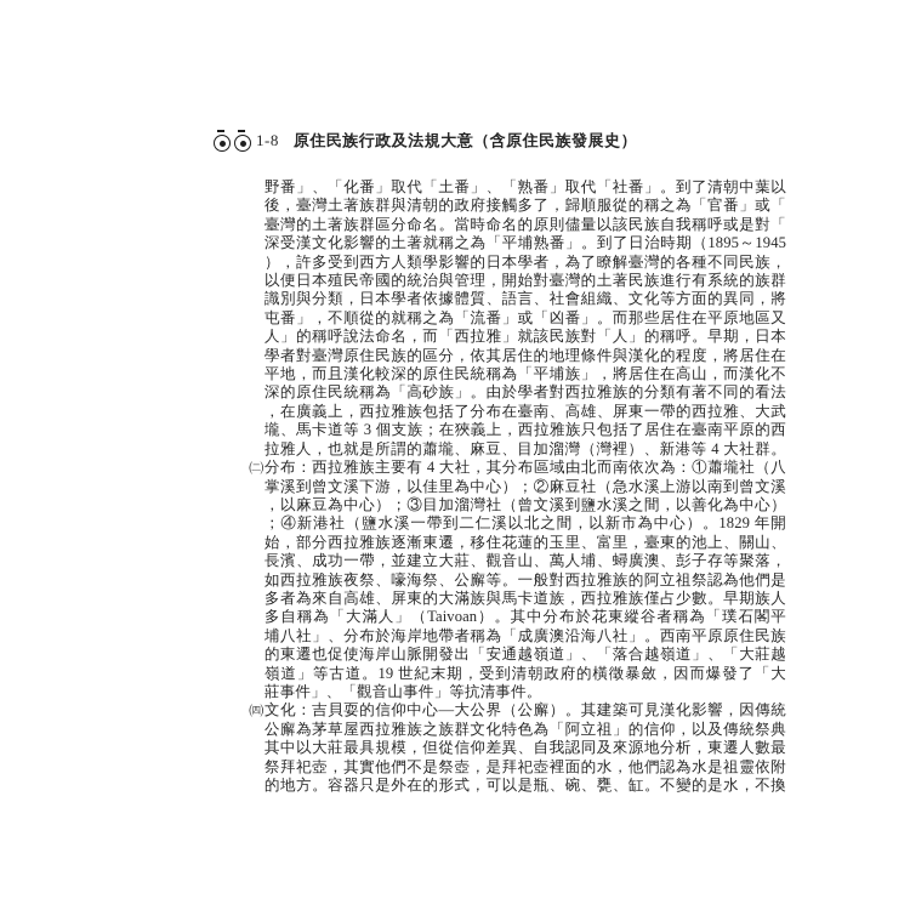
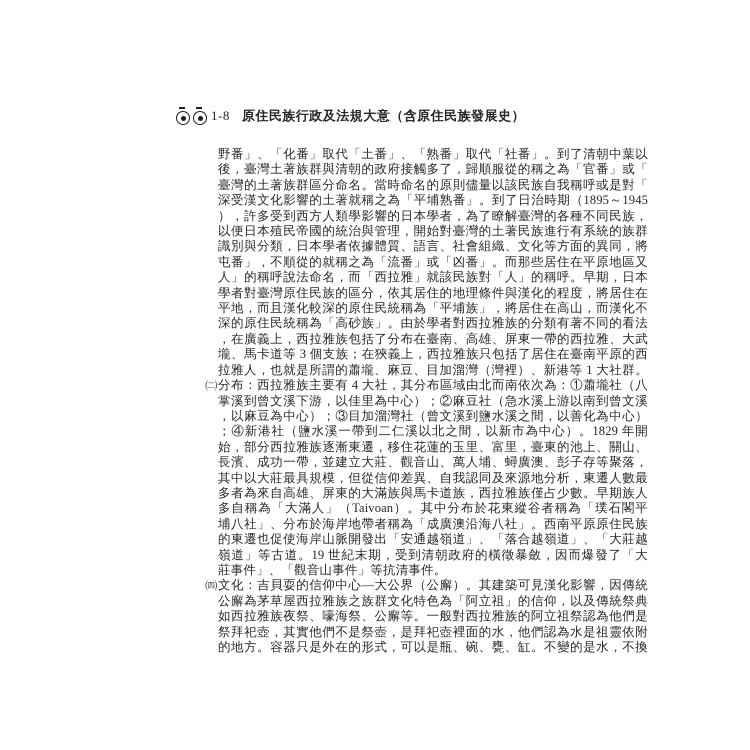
  1-8
  原住民族行政及法規大意（含原住民族發展史）
  野番」、「化番」取代「土番」、「熟番」取代「社番」。到了清朝中葉以
  後，臺灣土著族群與清朝的政府接觸多了，歸順服從的稱之為「官番」或「
  臺灣的土著族群區分命名。當時命名的原則儘量以該民族自我稱呼或是對「
  深受漢文化影響的土著就稱之為「平埔熟番」。到了日治時期（1895～1945
  ），許多受到西方人類學影響的日本學者，為了瞭解臺灣的各種不同民族，
  以便日本殖民帝國的統治與管理，開始對臺灣的土著民族進行有系統的族群
  識別與分類，日本學者依據體質、語言、社會組織、文化等方面的異同，將
  屯番」，不順從的就稱之為「流番」或「凶番」。而那些居住在平原地區又
  人」的稱呼說法命名，而「西拉雅」就該民族對「人」的稱呼。早期，日本
  學者對臺灣原住民族的區分，依其居住的地理條件與漢化的程度，將居住在
  平地，而且漢化較深的原住民統稱為「平埔族」，將居住在高山，而漢化不
  深的原住民統稱為「高砂族」。由於學者對西拉雅族的分類有著不同的看法
  ，在廣義上，西拉雅族包括了分布在臺南、高雄、屏東一帶的西拉雅、大武
  壠、馬卡道等 3 個支族；在狹義上，西拉雅族只包括了居住在臺南平原的西
- 拉雅人，也就是所謂的蕭壠、麻豆、目加溜灣（灣裡）、新港等 4 大社群。
+ 拉雅人，也就是所謂的蕭壠、麻豆、目加溜灣（灣裡）、新港等 1 大社群。
  ㈡分布：西拉雅族主要有 4 大社，其分布區域由北而南依次為：①蕭壠社（八
  掌溪到曾文溪下游，以佳里為中心）；②麻豆社（急水溪上游以南到曾文溪
  ，以麻豆為中心）；③目加溜灣社（曾文溪到鹽水溪之間，以善化為中心）
  ；④新港社（鹽水溪一帶到二仁溪以北之間，以新市為中心）。1829 年開
  始，部分西拉雅族逐漸東遷，移住花蓮的玉里、富里，臺東的池上、關山、
  長濱、成功一帶，並建立大莊、觀音山、萬人埔、蟳廣澳、彭子存等聚落，
- 如西拉雅族夜祭、嚎海祭、公廨等。一般對西拉雅族的阿立祖祭認為他們是
+ 其中以大莊最具規模，但從信仰差異、自我認同及來源地分析，東遷人數最
  多者為來自高雄、屏東的大滿族與馬卡道族，西拉雅族僅占少數。早期族人
  多自稱為「大滿人」（Taivoan）。其中分布於花東縱谷者稱為「璞石閣平
  埔八社」、分布於海岸地帶者稱為「成廣澳沿海八社」。西南平原原住民族
  的東遷也促使海岸山脈開發出「安通越嶺道」、「落合越嶺道」、「大莊越
  嶺道」等古道。19 世紀末期，受到清朝政府的橫徵暴斂，因而爆發了「大
  莊事件」、「觀音山事件」等抗清事件。
  ㈣文化：吉貝耍的信仰中心—大公界（公廨）。其建築可見漢化影響，因傳統
  公廨為茅草屋西拉雅族之族群文化特色為「阿立祖」的信仰，以及傳統祭典
- 其中以大莊最具規模，但從信仰差異、自我認同及來源地分析，東遷人數最
+ 如西拉雅族夜祭、嚎海祭、公廨等。一般對西拉雅族的阿立祖祭認為他們是
  祭拜祀壺，其實他們不是祭壺，是拜祀壺裡面的水，他們認為水是祖靈依附
  的地方。容器只是外在的形式，可以是瓶、碗、甕、缸。不變的是水，不換
